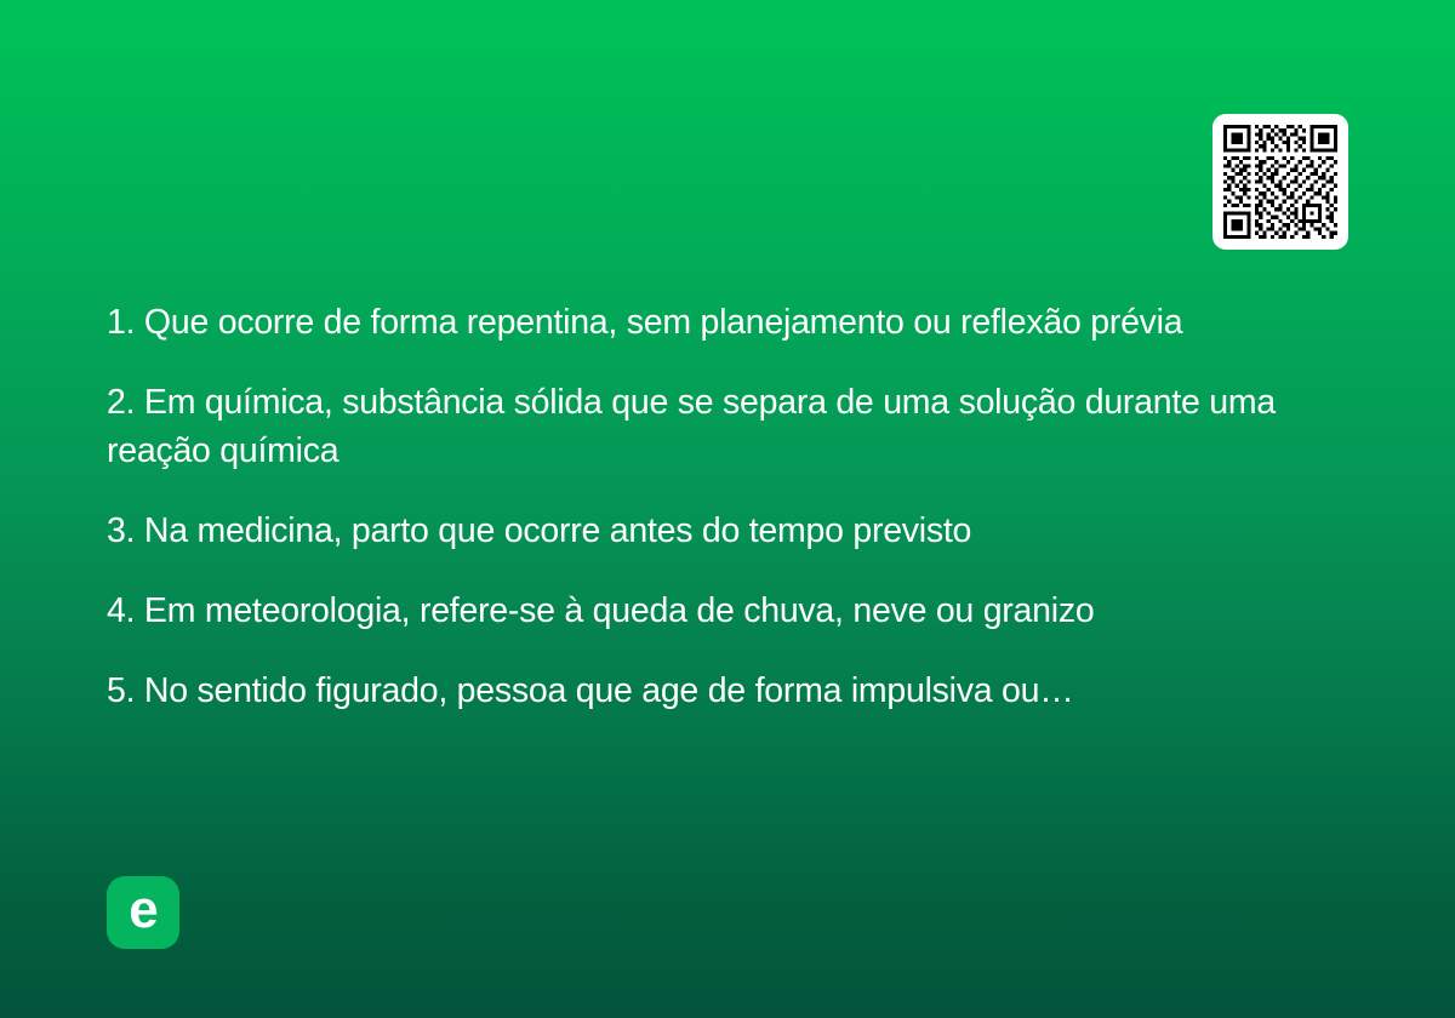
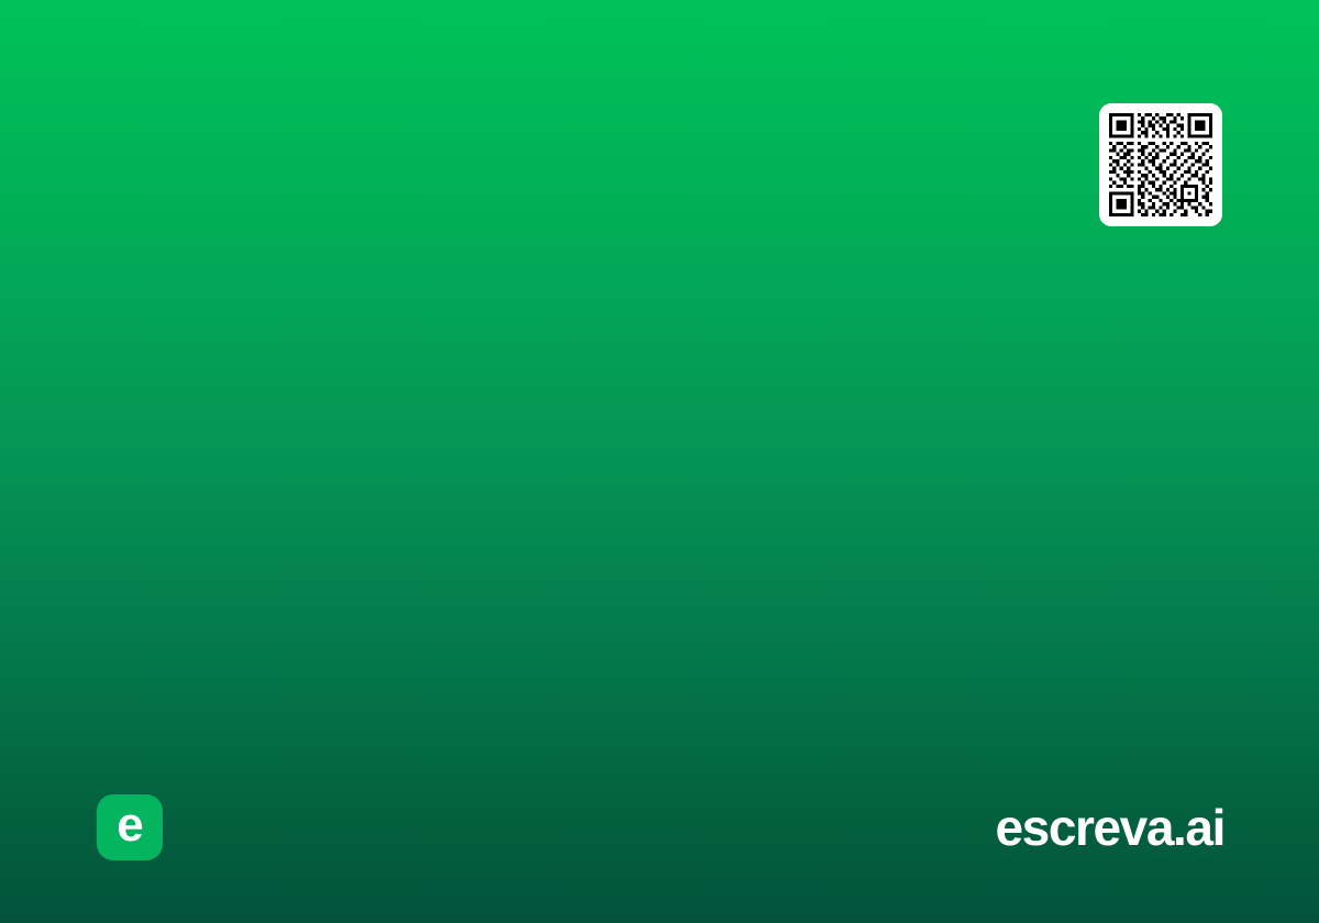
- 1. Que ocorre de forma repentina, sem planejamento ou reflexão prévia
- 2. Em química, substância sólida que se separa de uma solução durante uma reação química
- 3. Na medicina, parto que ocorre antes do tempo previsto
- 4. Em meteorologia, refere-se à queda de chuva, neve ou granizo
- 5. No sentido figurado, pessoa que age de forma impulsiva ou…
  e
+ escreva.ai
